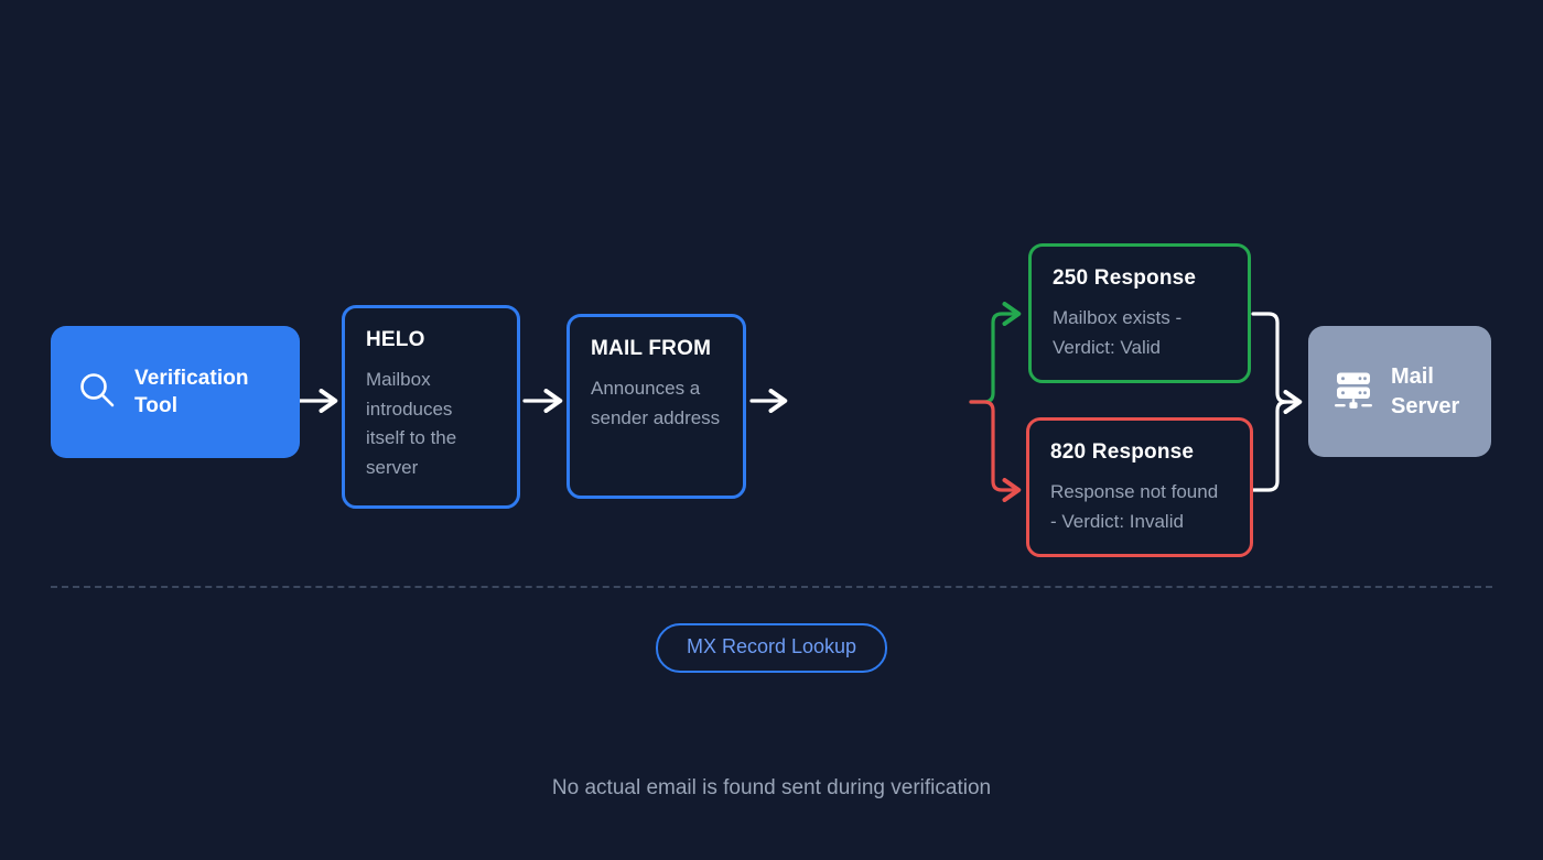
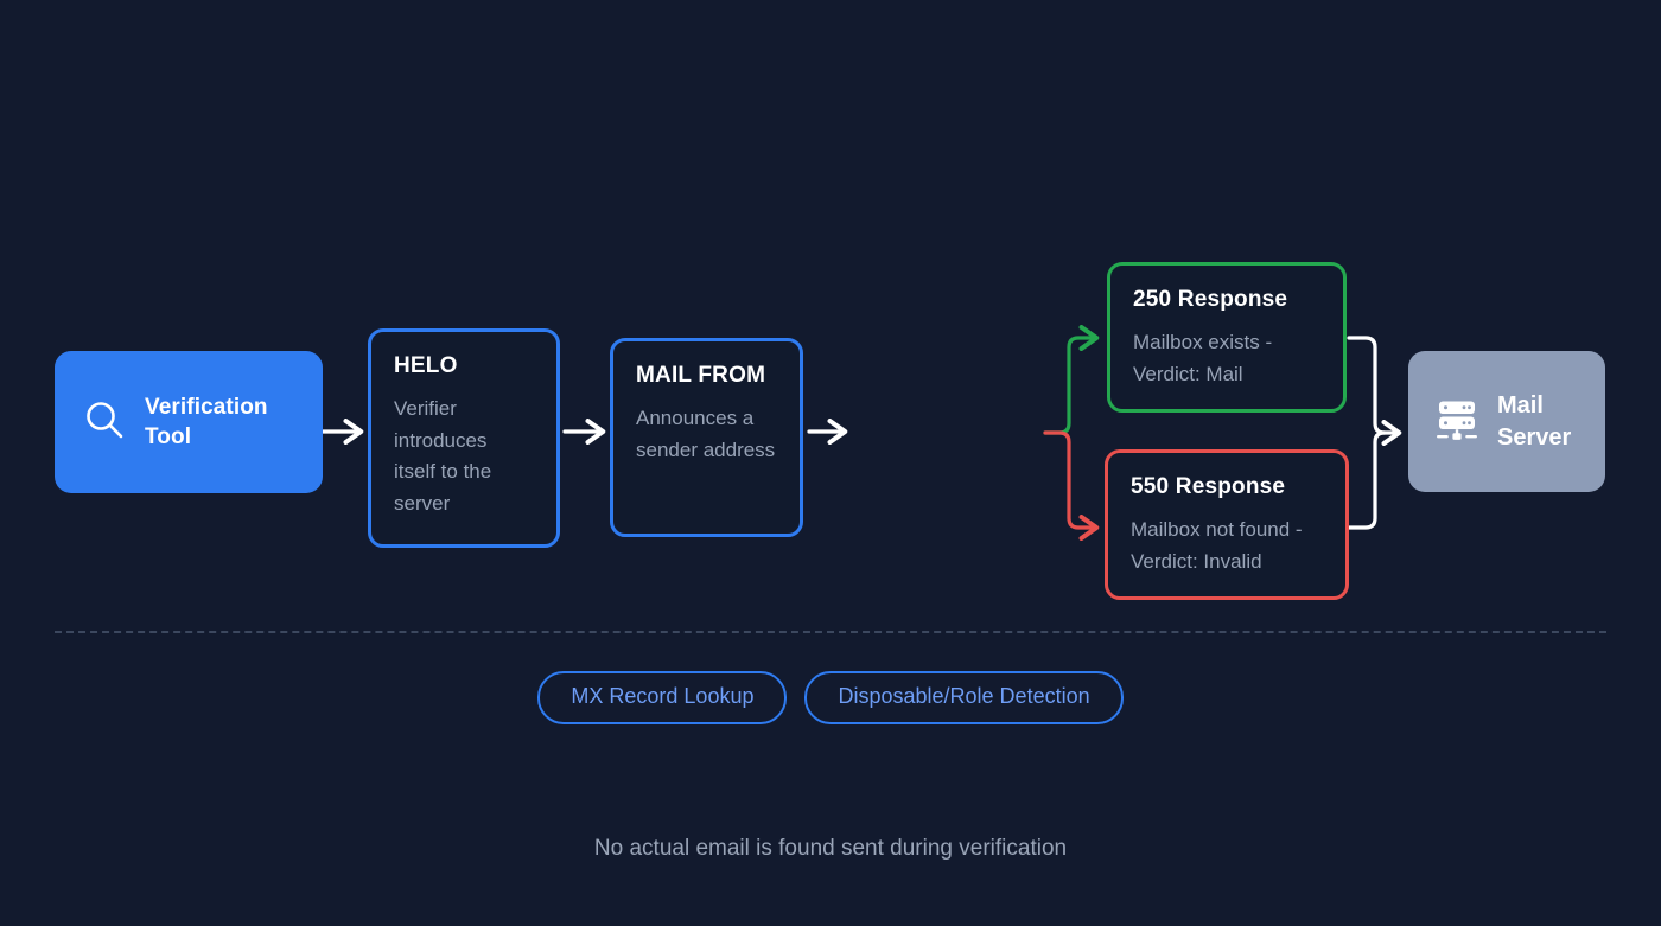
  Verification Tool
  HELO
- Mailbox introduces itself to the server
+ Verifier introduces itself to the server
  MAIL FROM
  Announces a sender address
  250 Response
- Mailbox exists - Verdict: Valid
+ Mailbox exists - Verdict: Mail
- 820 Response
+ 550 Response
- Response not found - Verdict: Invalid
+ Mailbox not found - Verdict: Invalid
  Mail Server
  MX Record Lookup
+ Disposable/Role Detection
  No actual email is found sent during verification
